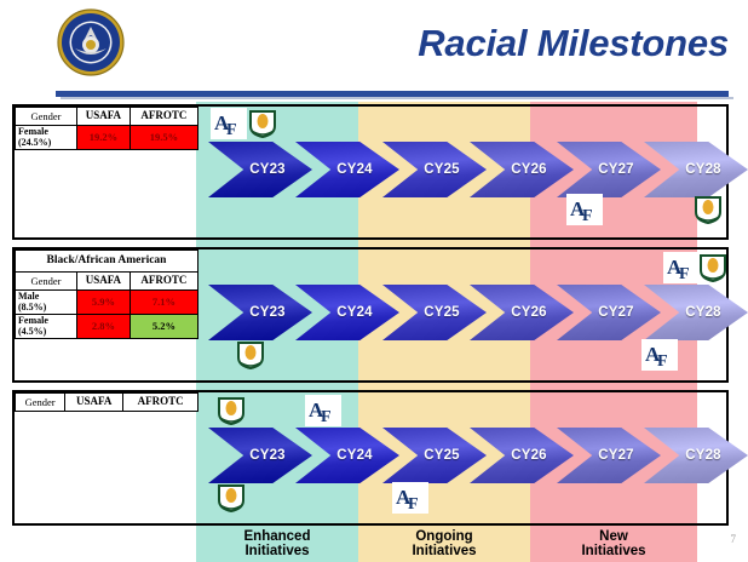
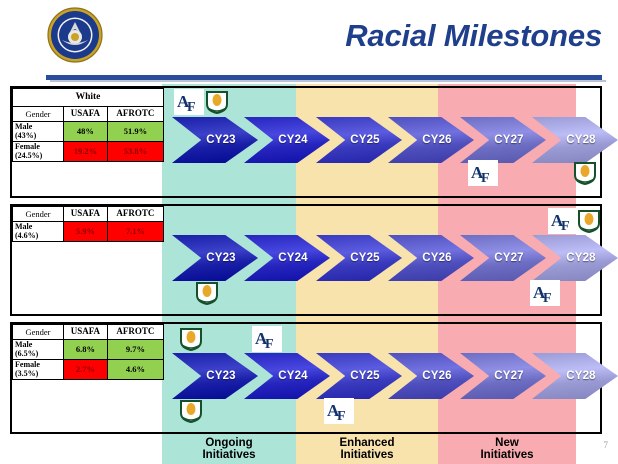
  Racial Milestones
+ White
  Gender	USAFA	AFROTC
+ Male(43%)	48%	51.9%
- Female(24.5%)	19.2%	19.5%
+ Female(24.5%)	19.2%	53.8%
  CY28
  CY27
  CY26
  CY25
  CY24
  CY23
  A
  F
  A
  F
- Black/African American
  Gender	USAFA	AFROTC
- Male(8.5%)	5.9%	7.1%
+ Male(4.6%)	5.9%	7.1%
- Female(4.5%)	2.8%	5.2%
  CY28
  CY27
  CY26
  CY25
  CY24
  CY23
  A
  F
  A
  F
  Gender	USAFA	AFROTC
+ Male(6.5%)	6.8%	9.7%
+ Female(3.5%)	2.7%	4.6%
  CY28
  CY27
  CY26
  CY25
  CY24
  CY23
  A
  F
  A
  F
- Enhanced
+ Ongoing
  Initiatives
- Ongoing
+ Enhanced
  Initiatives
  New
  Initiatives
  7
